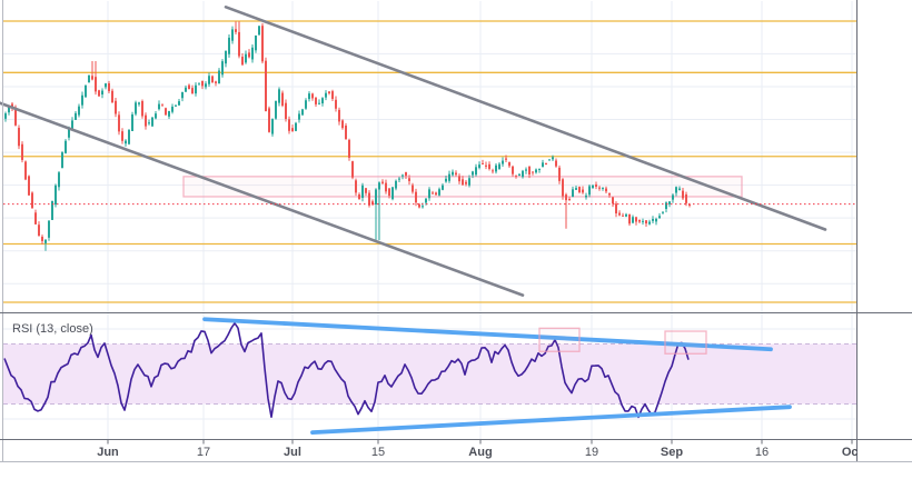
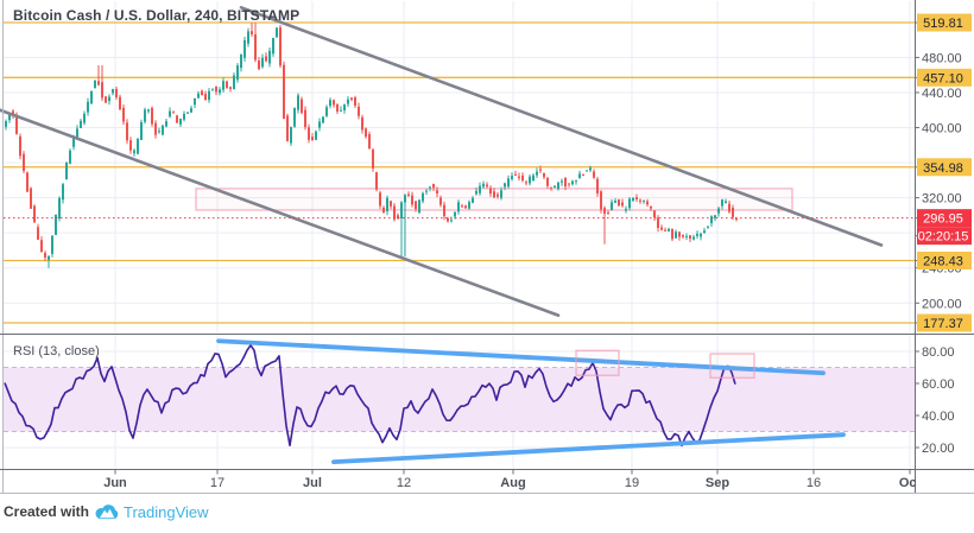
  Jun
  17
  Jul
- 15
+ 12
  Aug
  19
  Sep
  16
+ 480.00
+ 440.00
+ 400.00
+ 320.00
+ 200.00
+ 80.00
+ 60.00
+ 40.00
+ 20.00
+ 519.81
+ 457.10
+ 354.98
+ 296.95
+ 02:20:15
+ 248.43
+ 177.37
+ Bitcoin Cash / U.S. Dollar, 240, BITSTAMP
  RSI (13, close)
+ Created with
+ TradingView
